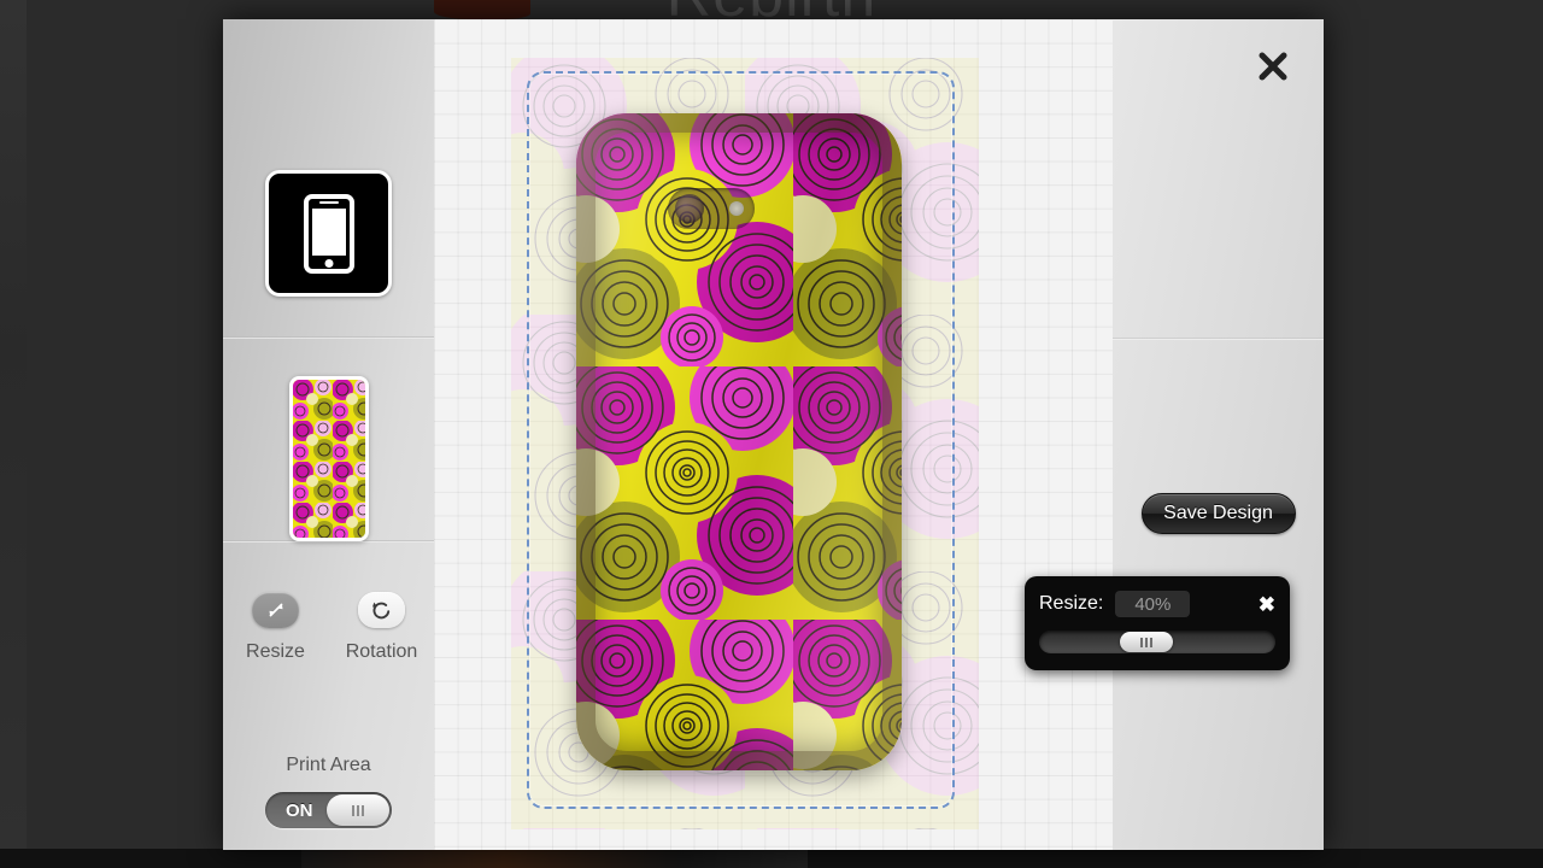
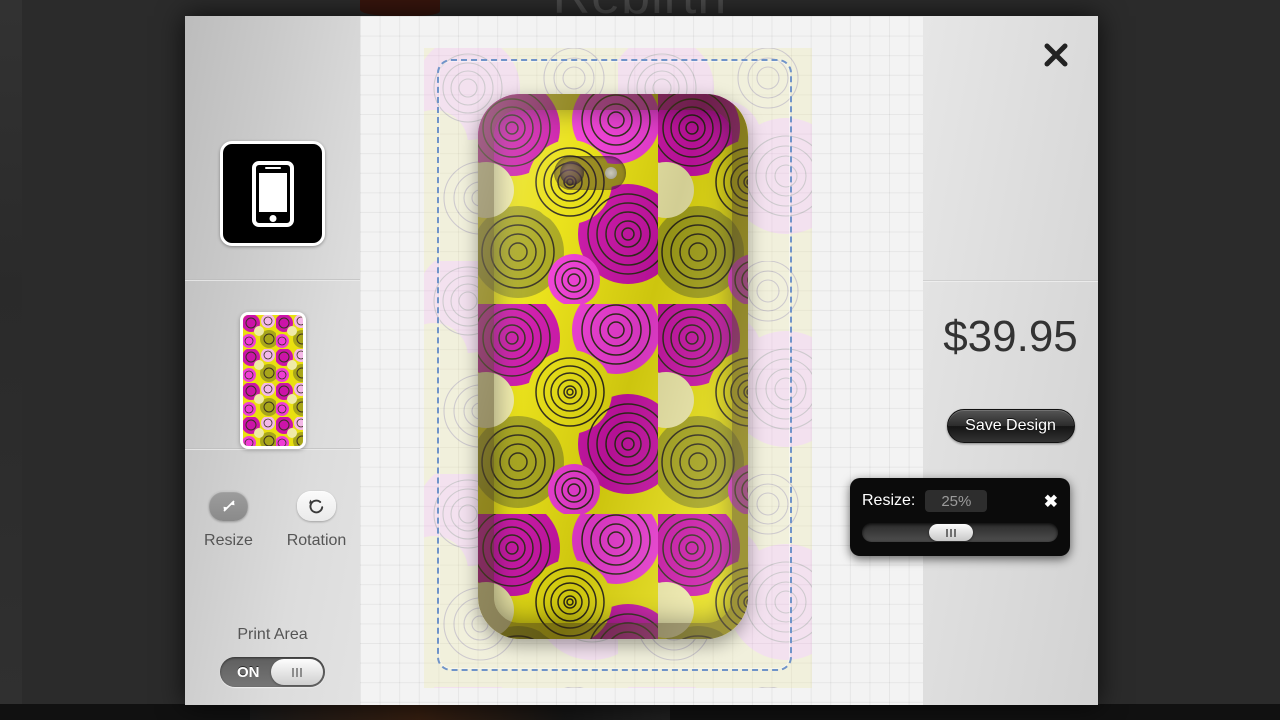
  Resize
  Rotation
  Print Area
  ON
+ $39.95
  Save Design
  Resize:
- 40%
+ 25%
  ✖
